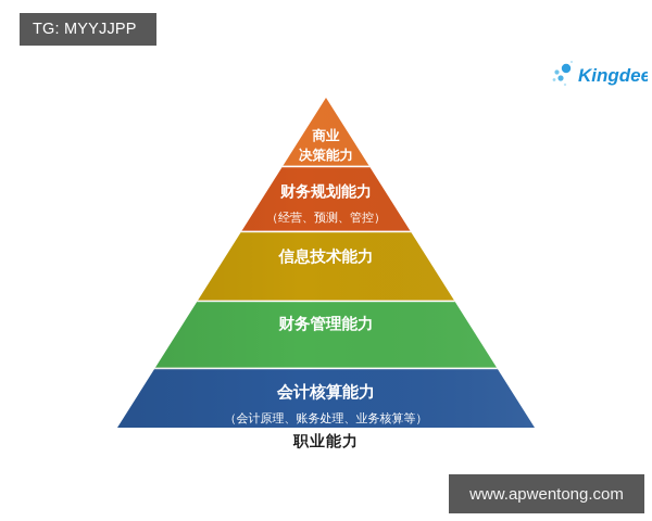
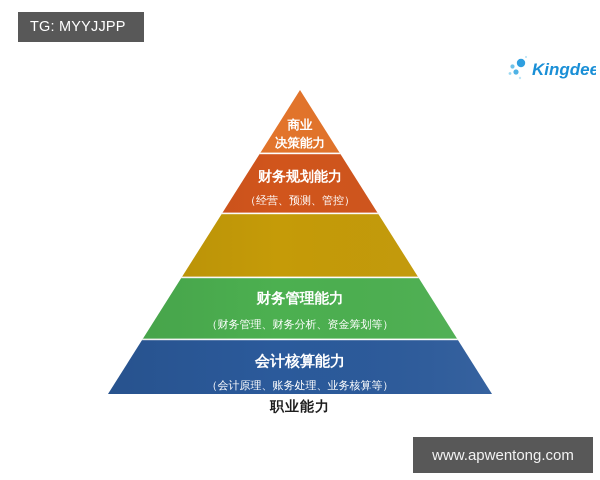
  TG: MYYJJPP
  Kingdee
  商业
  决策能力
  财务规划能力
  （经营、预测、管控）
- 信息技术能力
  财务管理能力
+ （财务管理、财务分析、资金筹划等）
  会计核算能力
  （会计原理、账务处理、业务核算等）
  职业能力
  www.apwentong.com
